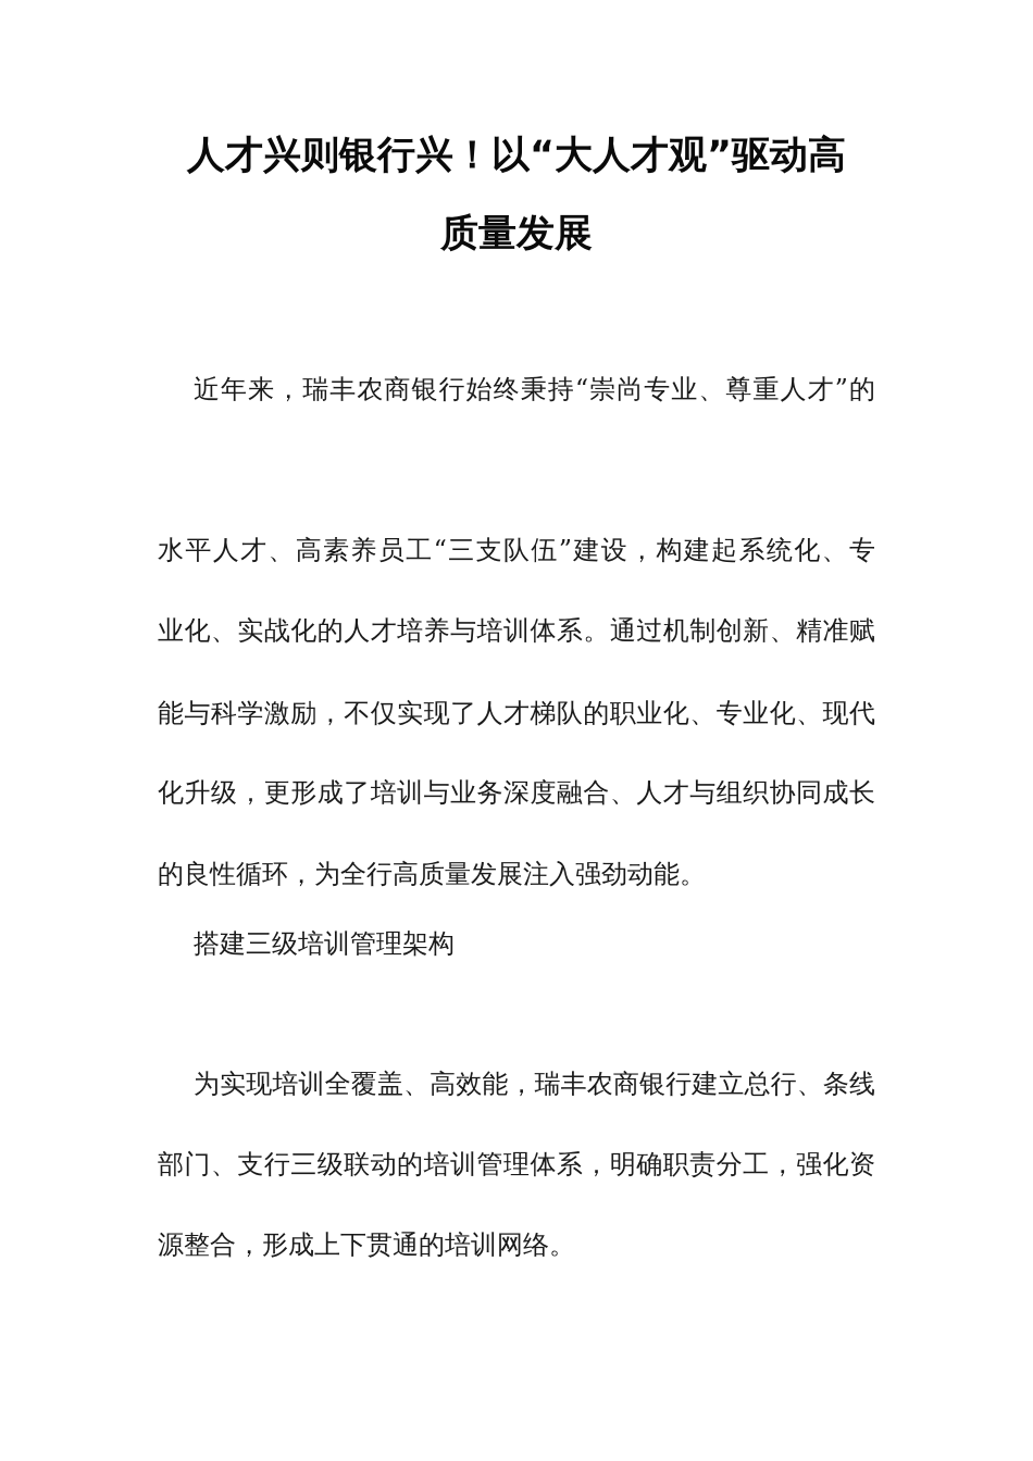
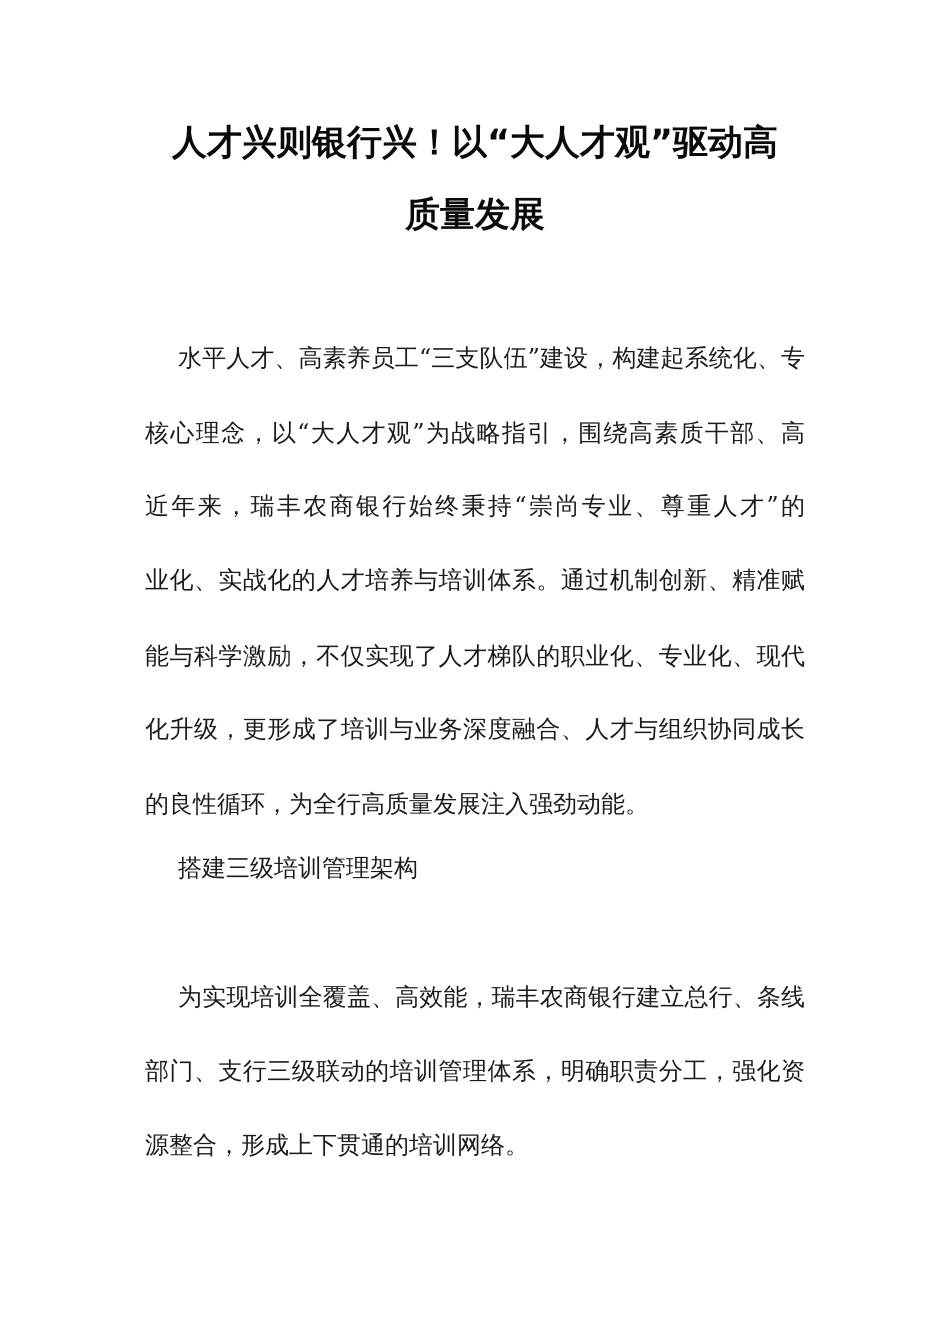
  人才兴则银行兴！以“大人才观”驱动高
  质量发展
- 近年来，瑞丰农商银行始终秉持“崇尚专业、尊重人才”的
+ 水平人才、高素养员工“三支队伍”建设，构建起系统化、专
+ 核心理念，以“大人才观”为战略指引，围绕高素质干部、高
- 水平人才、高素养员工“三支队伍”建设，构建起系统化、专
+ 近年来，瑞丰农商银行始终秉持“崇尚专业、尊重人才”的
  业化、实战化的人才培养与培训体系。通过机制创新、精准赋
  能与科学激励，不仅实现了人才梯队的职业化、专业化、现代
  化升级，更形成了培训与业务深度融合、人才与组织协同成长
  的良性循环，为全行高质量发展注入强劲动能。
  搭建三级培训管理架构
  为实现培训全覆盖、高效能，瑞丰农商银行建立总行、条线
  部门、支行三级联动的培训管理体系，明确职责分工，强化资
  源整合，形成上下贯通的培训网络。
